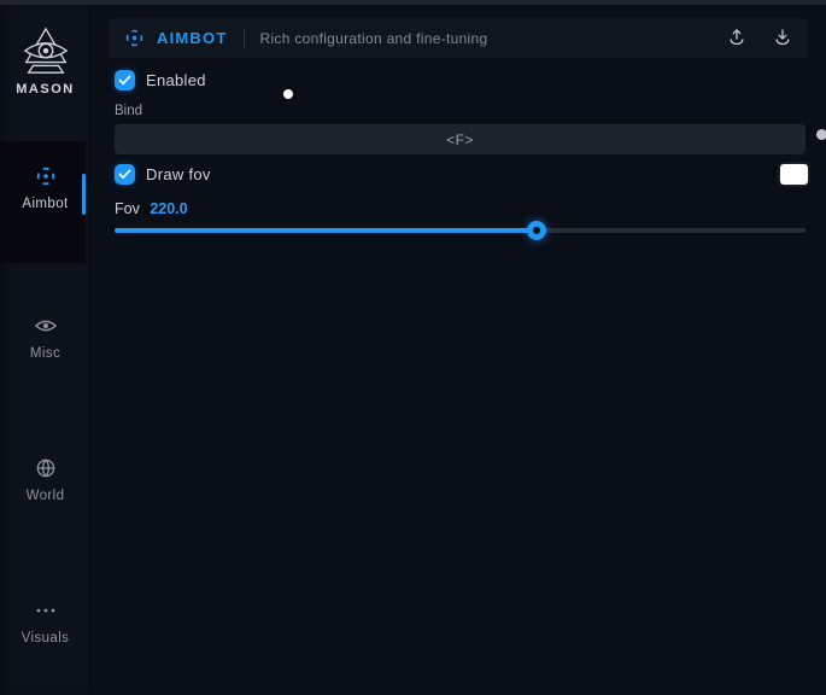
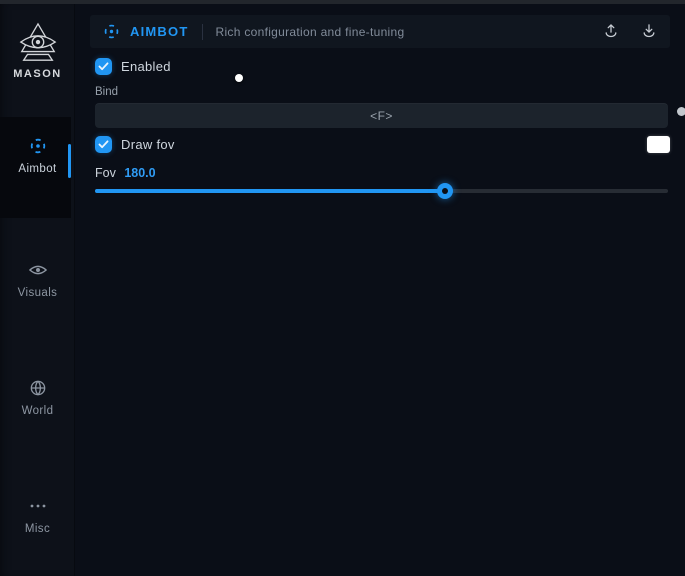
  MASON
  Aimbot
- Misc
+ Visuals
  World
- Visuals
+ Misc
  AIMBOT
  Rich configuration and fine-tuning
  Enabled
  Bind
  <F>
  Draw fov
- Fov 220.0
+ Fov 180.0
